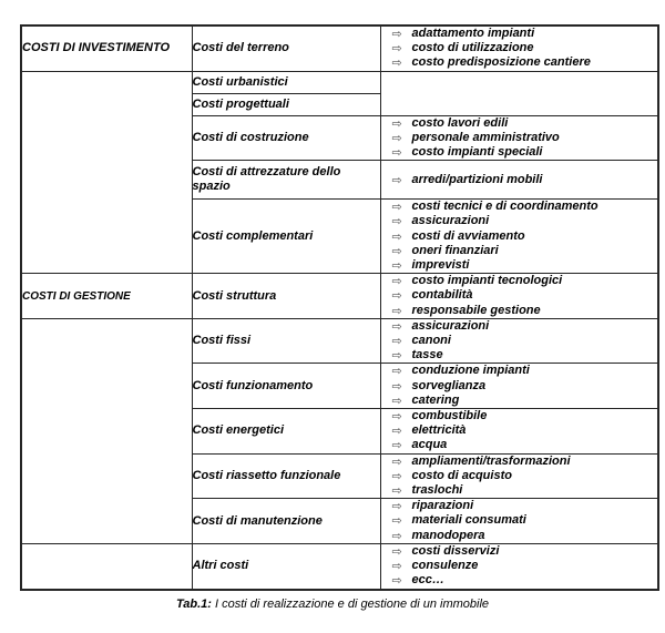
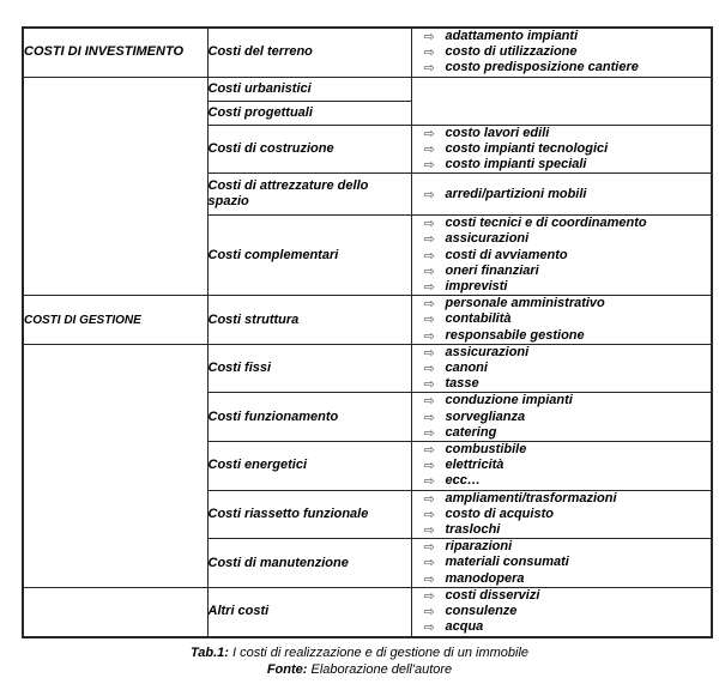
  COSTI DI INVESTIMENTO	Costi del terreno	⇨ adattamento impianti ⇨ costo di utilizzazione ⇨ costo predisposizione cantiere
  	Costi urbanistici
  Costi progettuali
- Costi di costruzione	⇨ costo lavori edili ⇨ personale amministrativo ⇨ costo impianti speciali
+ Costi di costruzione	⇨ costo lavori edili ⇨ costo impianti tecnologici ⇨ costo impianti speciali
  Costi di attrezzature dello spazio	⇨ arredi/partizioni mobili
  Costi complementari	⇨ costi tecnici e di coordinamento ⇨ assicurazioni ⇨ costi di avviamento ⇨ oneri finanziari ⇨ imprevisti
- COSTI DI GESTIONE	Costi struttura	⇨ costo impianti tecnologici ⇨ contabilità ⇨ responsabile gestione
+ COSTI DI GESTIONE	Costi struttura	⇨ personale amministrativo ⇨ contabilità ⇨ responsabile gestione
  	Costi fissi	⇨ assicurazioni ⇨ canoni ⇨ tasse
  Costi funzionamento	⇨ conduzione impianti ⇨ sorveglianza ⇨ catering
- Costi energetici	⇨ combustibile ⇨ elettricità ⇨ acqua
+ Costi energetici	⇨ combustibile ⇨ elettricità ⇨ ecc…
  Costi riassetto funzionale	⇨ ampliamenti/trasformazioni ⇨ costo di acquisto ⇨ traslochi
  Costi di manutenzione	⇨ riparazioni ⇨ materiali consumati ⇨ manodopera
- 	Altri costi	⇨ costi disservizi ⇨ consulenze ⇨ ecc…
+ 	Altri costi	⇨ costi disservizi ⇨ consulenze ⇨ acqua
  Tab.1: I costi di realizzazione e di gestione di un immobile
+ Fonte: Elaborazione dell'autore
